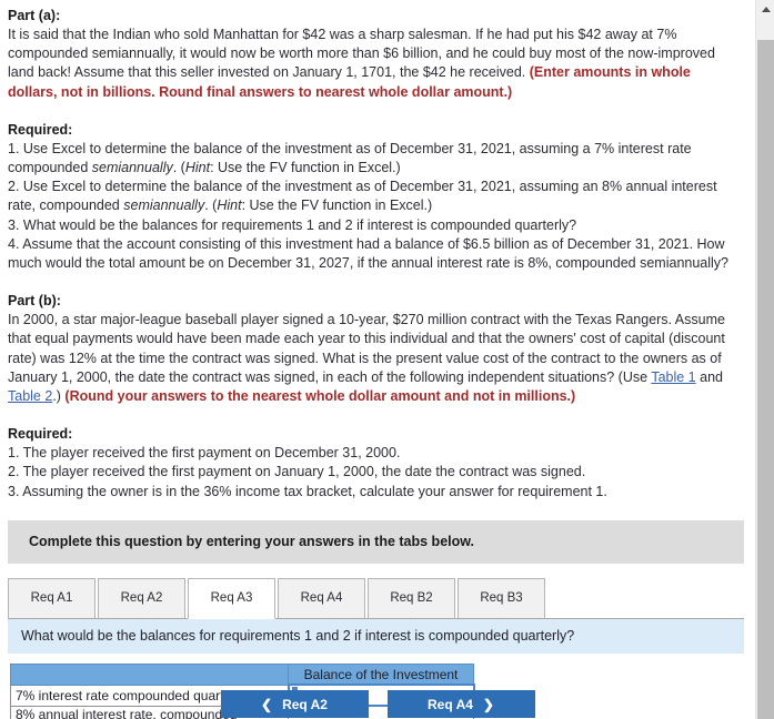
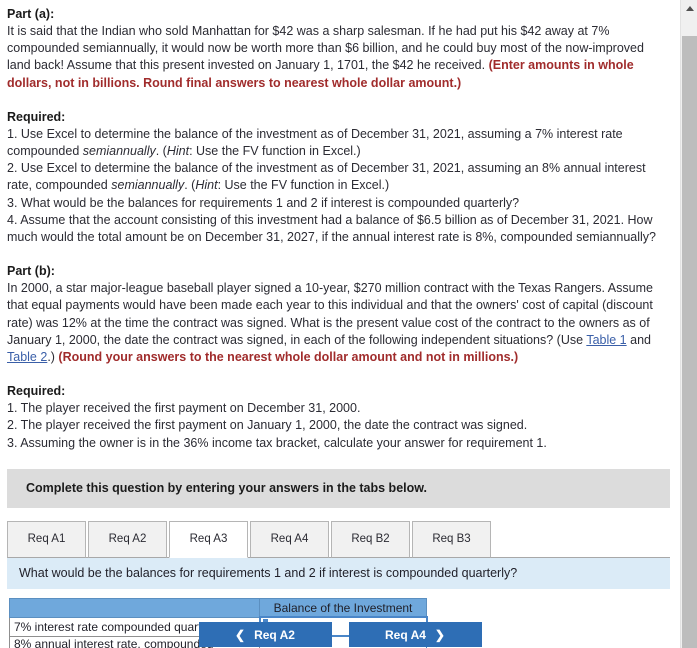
  Part (a):
- It is said that the Indian who sold Manhattan for $42 was a sharp salesman. If he had put his $42 away at 7% compounded semiannually, it would now be worth more than $6 billion, and he could buy most of the now-improved land back! Assume that this seller invested on January 1, 1701, the $42 he received. (Enter amounts in whole dollars, not in billions. Round final answers to nearest whole dollar amount.)
+ It is said that the Indian who sold Manhattan for $42 was a sharp salesman. If he had put his $42 away at 7% compounded semiannually, it would now be worth more than $6 billion, and he could buy most of the now-improved land back! Assume that this present invested on January 1, 1701, the $42 he received. (Enter amounts in whole dollars, not in billions. Round final answers to nearest whole dollar amount.)
  Required:
  1. Use Excel to determine the balance of the investment as of December 31, 2021, assuming a 7% interest rate compounded semiannually. (Hint: Use the FV function in Excel.)
  2. Use Excel to determine the balance of the investment as of December 31, 2021, assuming an 8% annual interest rate, compounded semiannually. (Hint: Use the FV function in Excel.)
  3. What would be the balances for requirements 1 and 2 if interest is compounded quarterly?
  4. Assume that the account consisting of this investment had a balance of $6.5 billion as of December 31, 2021. How much would the total amount be on December 31, 2027, if the annual interest rate is 8%, compounded semiannually?
  Part (b):
  In 2000, a star major-league baseball player signed a 10-year, $270 million contract with the Texas Rangers. Assume that equal payments would have been made each year to this individual and that the owners' cost of capital (discount rate) was 12% at the time the contract was signed. What is the present value cost of the contract to the owners as of January 1, 2000, the date the contract was signed, in each of the following independent situations? (Use Table 1 and Table 2.) (Round your answers to the nearest whole dollar amount and not in millions.)
  Required:
  1. The player received the first payment on December 31, 2000.
  2. The player received the first payment on January 1, 2000, the date the contract was signed.
  3. Assuming the owner is in the 36% income tax bracket, calculate your answer for requirement 1.
  Complete this question by entering your answers in the tabs below.
  Req A1
  Req A2
  Req A3
  Req A4
  Req B2
  Req B3
  What would be the balances for requirements 1 and 2 if interest is compounded quarterly?
  	Balance of the Investment
  7% interest rate compounded quar
  8% annual interest rate, compound
  ❮
  Req A2
  Req A4
  ❯
